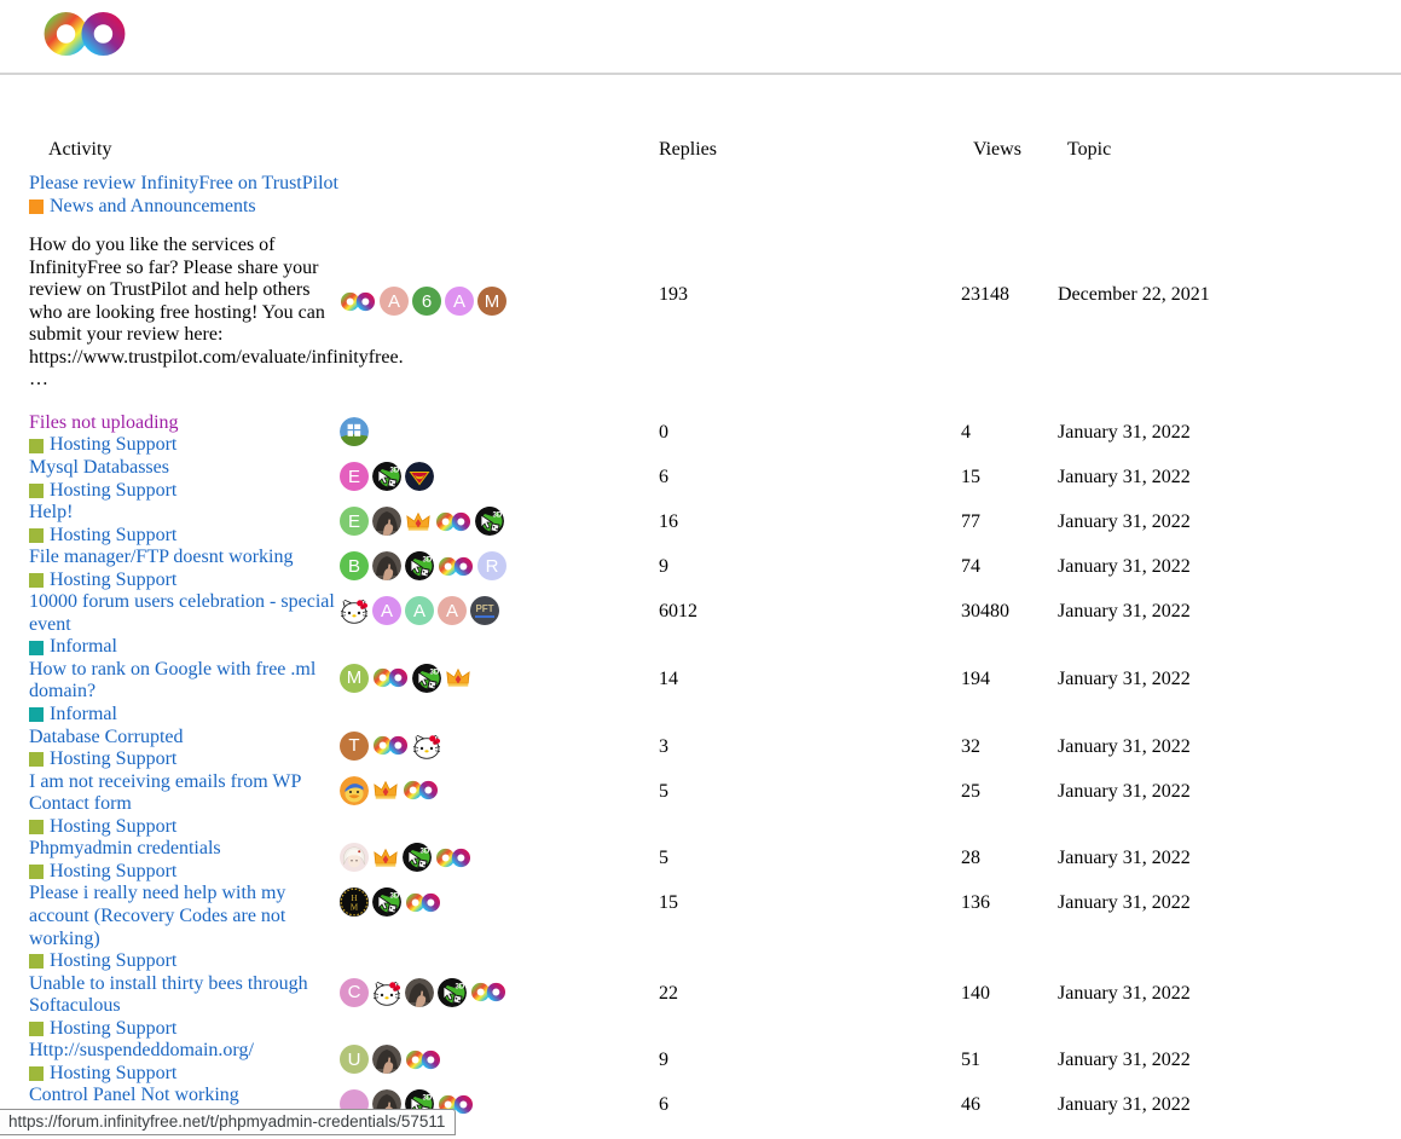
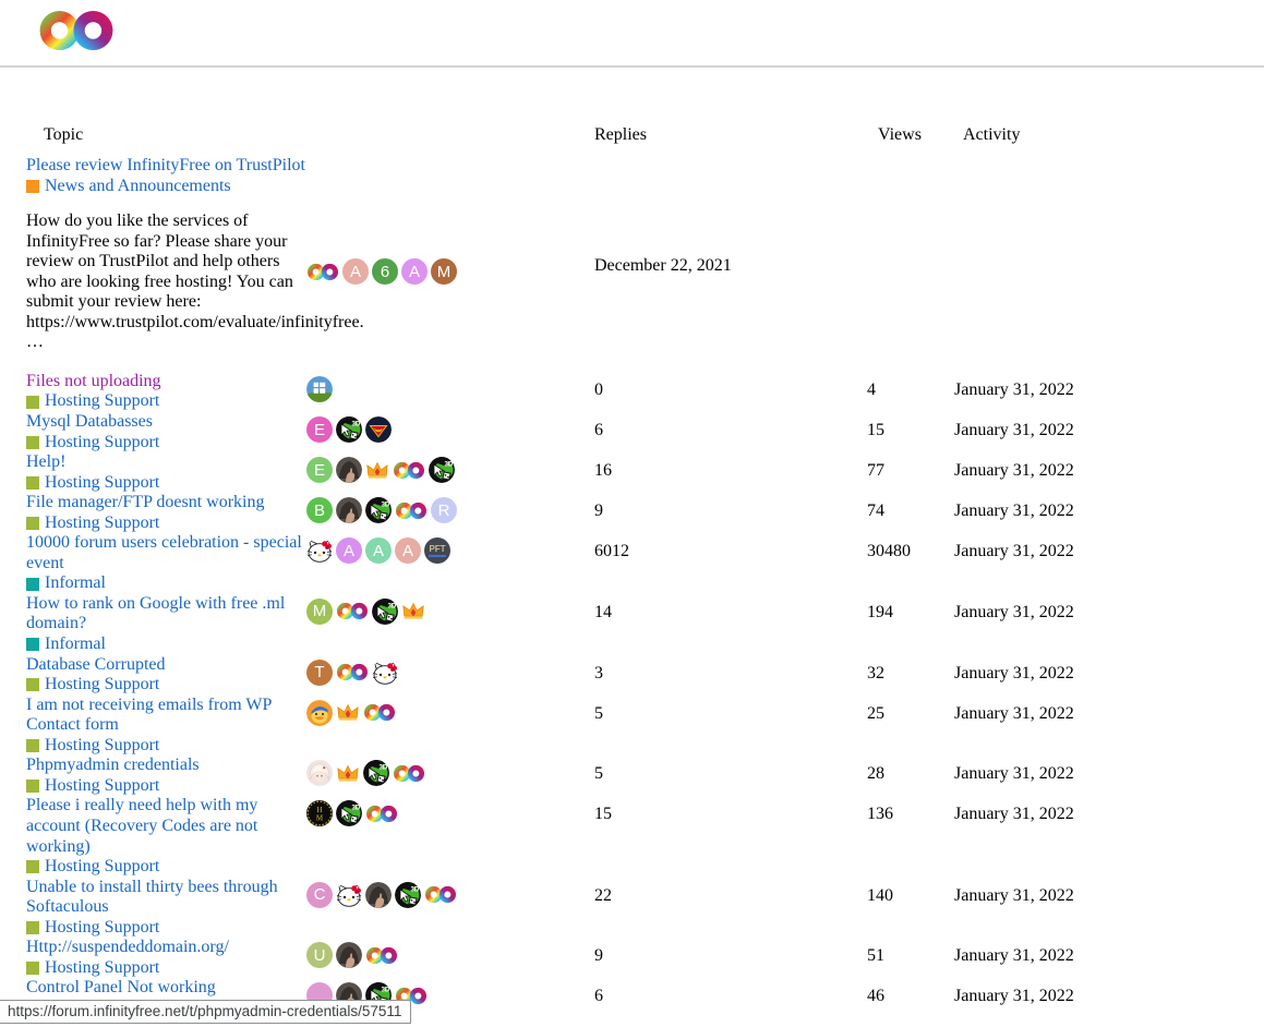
- Activity
+ Topic
  Replies
  Views
- Topic
+ Activity
  Please review InfinityFree on TrustPilot
  News and Announcements
  How do you like the services of InfinityFree so far? Please share your review on TrustPilot and help others who are looking free hosting! You can submit your review here: https://www.trustpilot.com/evaluate/infi
  …
  A
  6
  A
  M
- 193
- 23148
  December 22, 2021
  Files not uploading
  Hosting Support
  0
  4
  January 31, 2022
  Mysql Databasses
  Hosting Support
  E
  6
  15
  January 31, 2022
  Help!
  Hosting Support
  E
  16
  77
  January 31, 2022
  File manager/FTP doesnt working
  Hosting Support
  B
  R
  9
  74
  January 31, 2022
  10000 forum users celebration - special event
  Informal
  A
  A
  A
  PFT
  6012
  30480
  January 31, 2022
  How to rank on Google with free .ml domain?
  Informal
  M
  14
  194
  January 31, 2022
  Database Corrupted
  Hosting Support
  T
  3
  32
  January 31, 2022
  I am not receiving emails from WP Contact form
  Hosting Support
  5
  25
  January 31, 2022
  Phpmyadmin credentials
  Hosting Support
  5
  28
  January 31, 2022
  Please i really need help with my account (Recovery Codes are not working)
  Hosting Support
  H
  M
  15
  136
  January 31, 2022
  Unable to install thirty bees through Softaculous
  Hosting Support
  C
  22
  140
  January 31, 2022
  Http://suspendeddomain.org/
  Hosting Support
  U
  9
  51
  January 31, 2022
  Control Panel Not working
  6
  46
  January 31, 2022
  https://forum.infinityfree.net/t/phpmyadmin-credentials/57511
